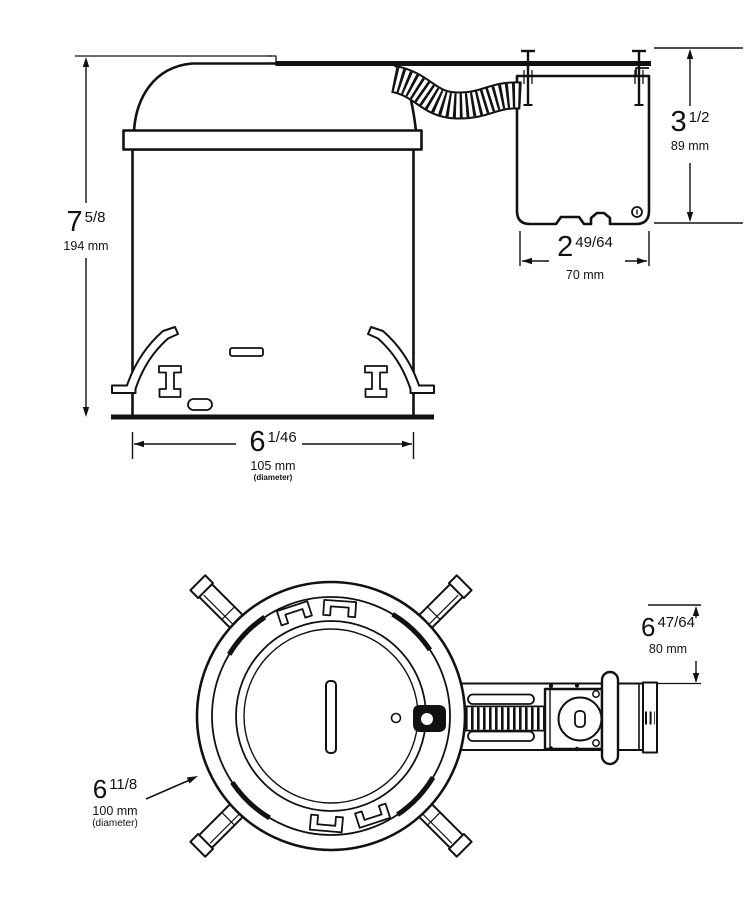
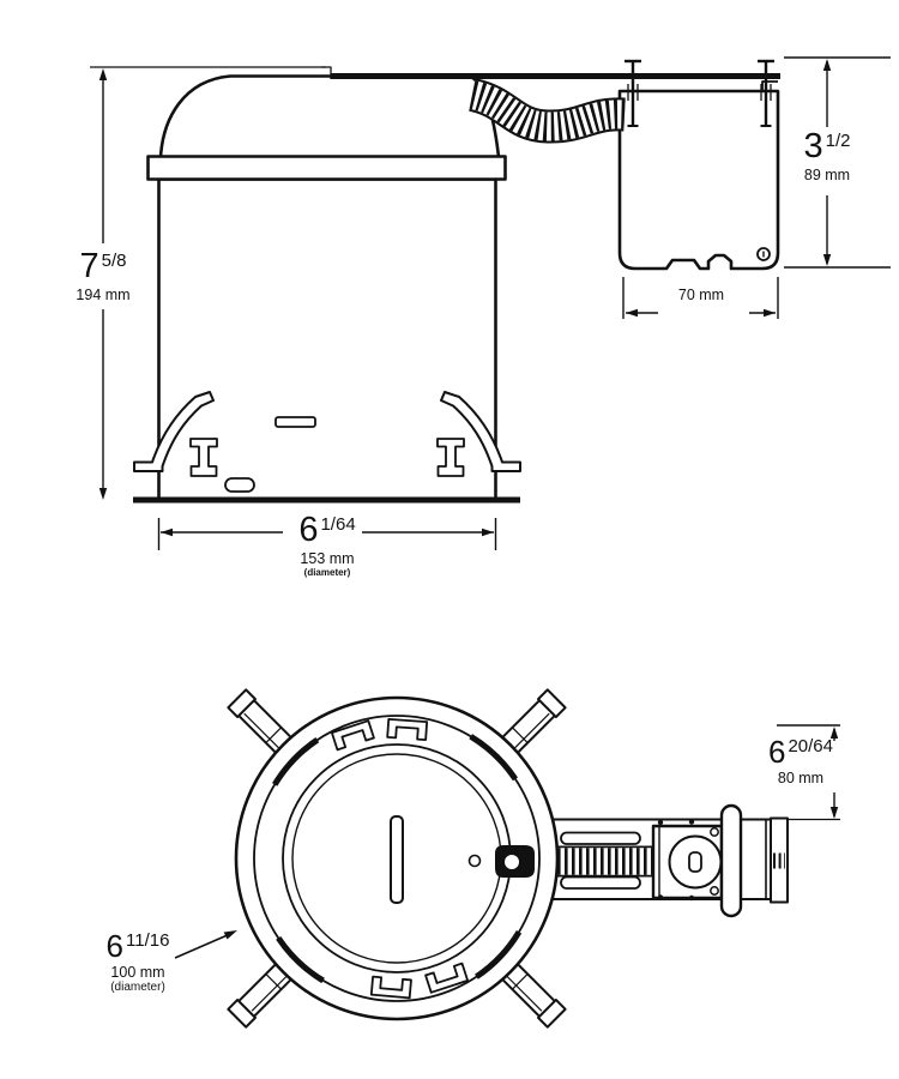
  7 5/8
  194 mm
- 6 1/46
+ 6 1/64
- 105 mm
+ 153 mm
  (diameter)
  3 1/2
  89 mm
- 2 49/64
  70 mm
- 6 47/64
+ 6 20/64
  80 mm
- 6 11/8
+ 6 11/16
  100 mm
  (diameter)
